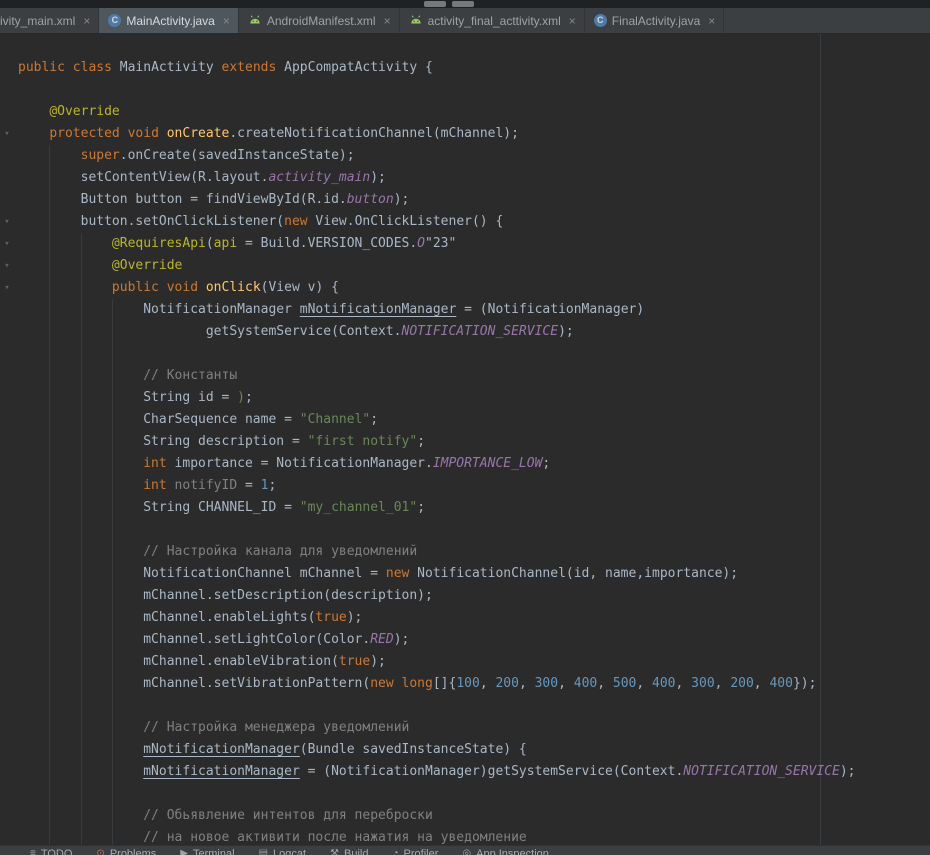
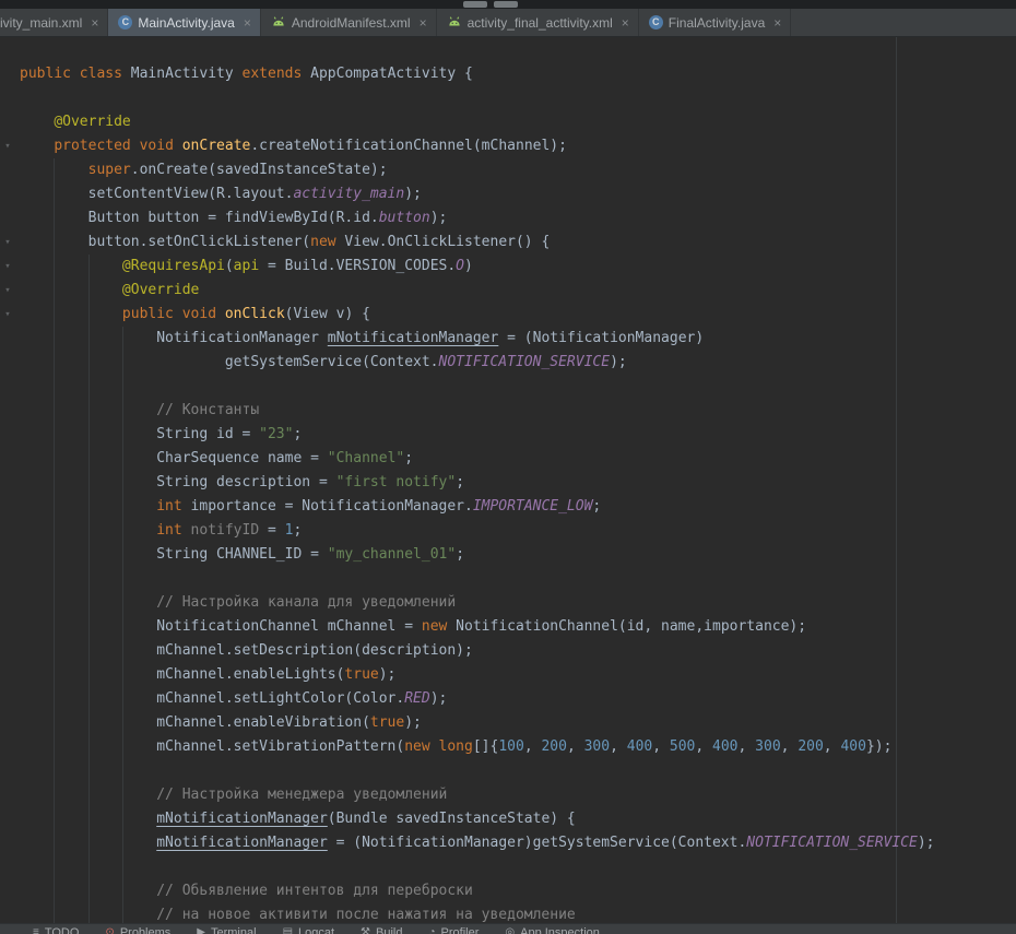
  ivity_main.xml
  ×
  C
  MainActivity.java
  ×
  AndroidManifest.xml
  ×
  activity_final_acttivity.xml
  ×
  C
  FinalActivity.java
  ×
  public class MainActivity extends AppCompatActivity {
  @Override
  ▾
  protected void onCreate.createNotificationChannel(mChannel);
  super.onCreate(savedInstanceState);
  setContentView(R.layout.activity_main);
  Button button = findViewById(R.id.button);
  ▾
  button.setOnClickListener(new View.OnClickListener() {
  ▾
- @RequiresApi(api = Build.VERSION_CODES.O"23"
+ @RequiresApi(api = Build.VERSION_CODES.O)
  ▾
  @Override
  ▾
  public void onClick(View v) {
  NotificationManager mNotificationManager = (NotificationManager)
  getSystemService(Context.NOTIFICATION_SERVICE);
  // Константы
- String id = );
+ String id = "23";
  CharSequence name = "Channel";
  String description = "first notify";
  int importance = NotificationManager.IMPORTANCE_LOW;
  int notifyID = 1;
  String CHANNEL_ID = "my_channel_01";
  // Настройка канала для уведомлений
  NotificationChannel mChannel = new NotificationChannel(id, name,importance);
  mChannel.setDescription(description);
  mChannel.enableLights(true);
  mChannel.setLightColor(Color.RED);
  mChannel.enableVibration(true);
  mChannel.setVibrationPattern(new long[]{100, 200, 300, 400, 500, 400, 300, 200, 400});
  // Настройка менеджера уведомлений
  mNotificationManager(Bundle savedInstanceState) {
  mNotificationManager = (NotificationManager)getSystemService(Context.NOTIFICATION_SERVICE);
  // Обьявление интентов для переброски
  // на новое активити после нажатия на уведомление
  ≡
  TODO
  ⊙
  Problems
  ▶
  Terminal
  ▤
  Logcat
  ⚒
  Build
  ◔
  Profiler
  ◎
  App Inspection
